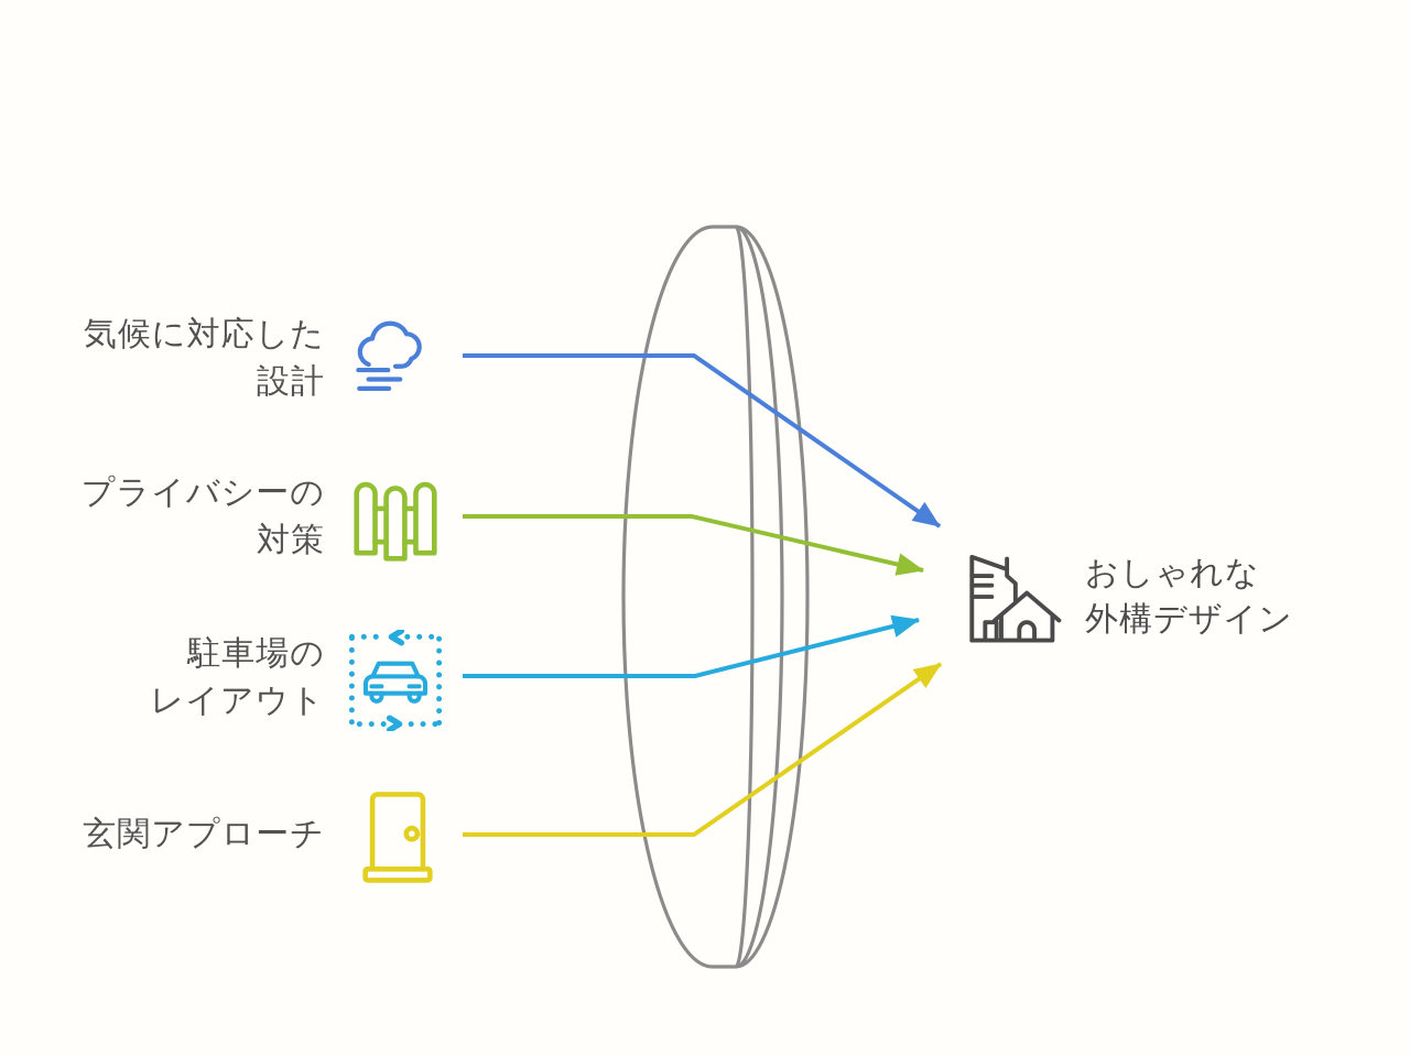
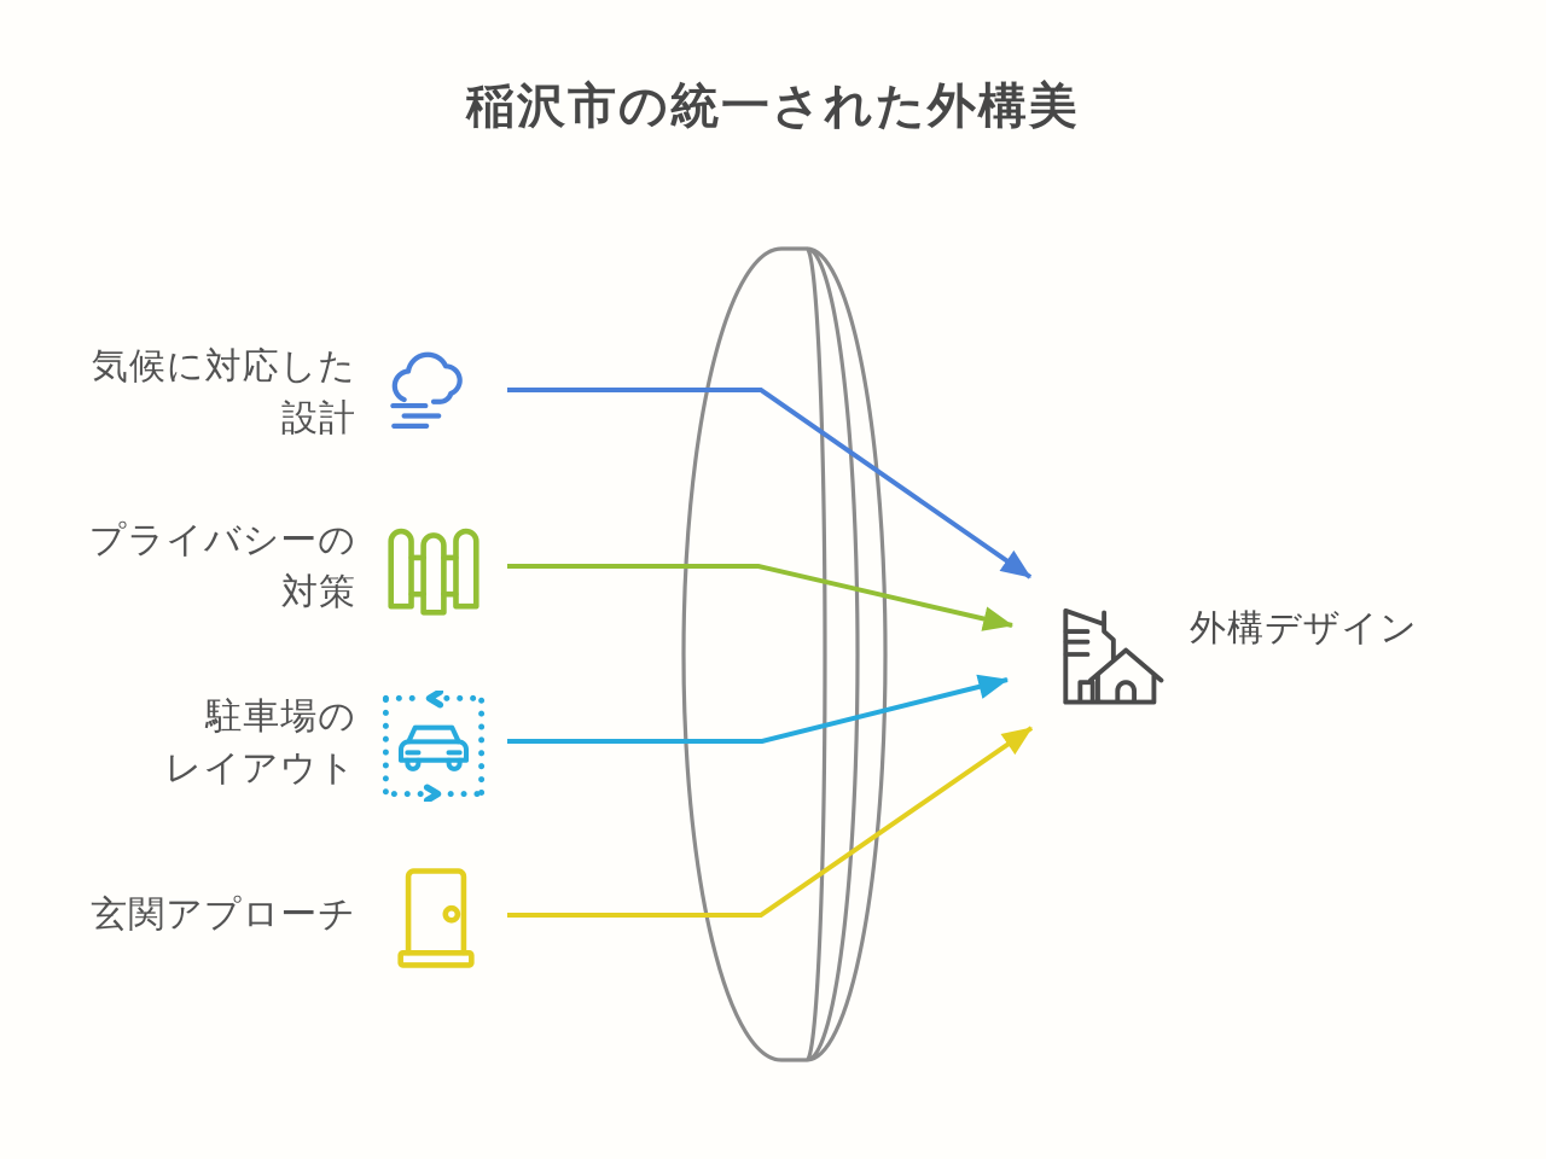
+ 稲沢市の統一された外構美
  気候に対応した
  設計
  プライバシーの
  対策
  駐車場の
  レイアウト
  玄関アプローチ
- おしゃれな
  外構デザイン
